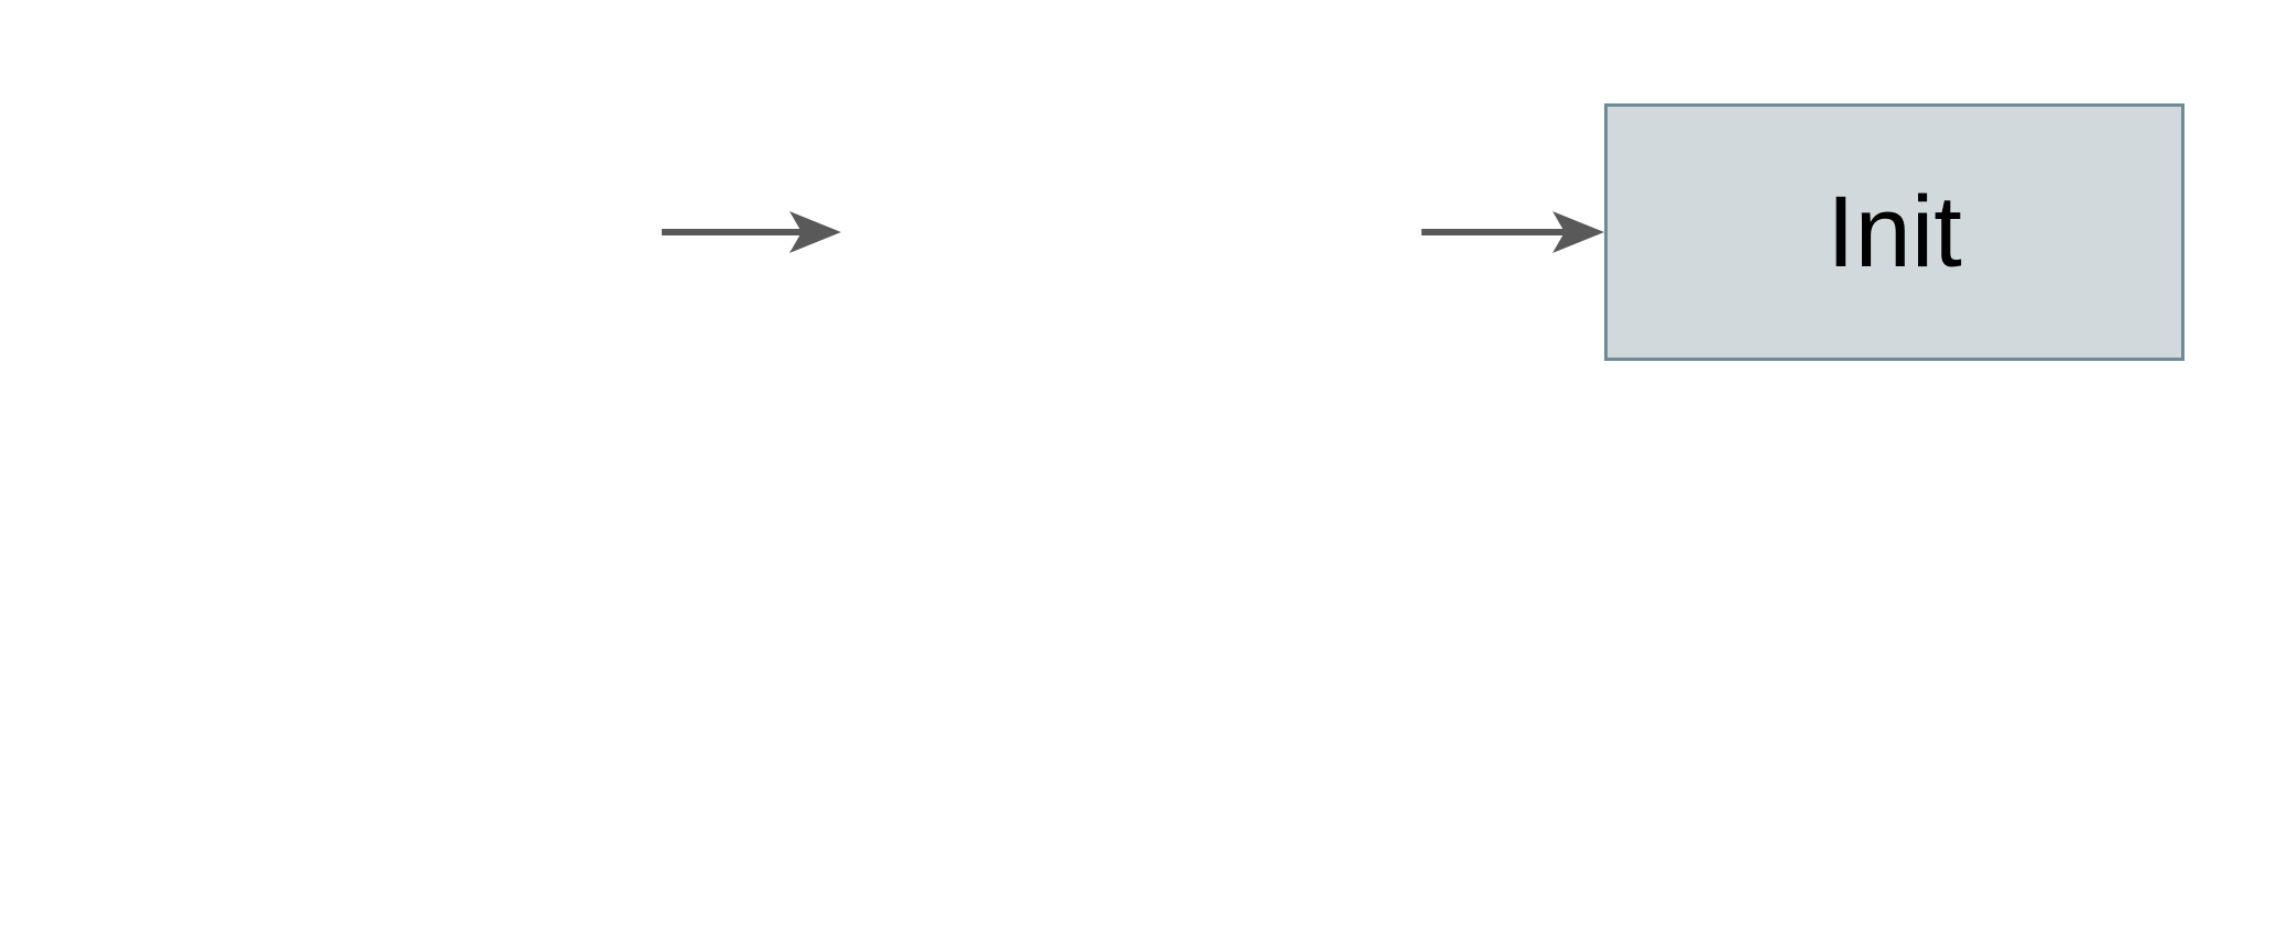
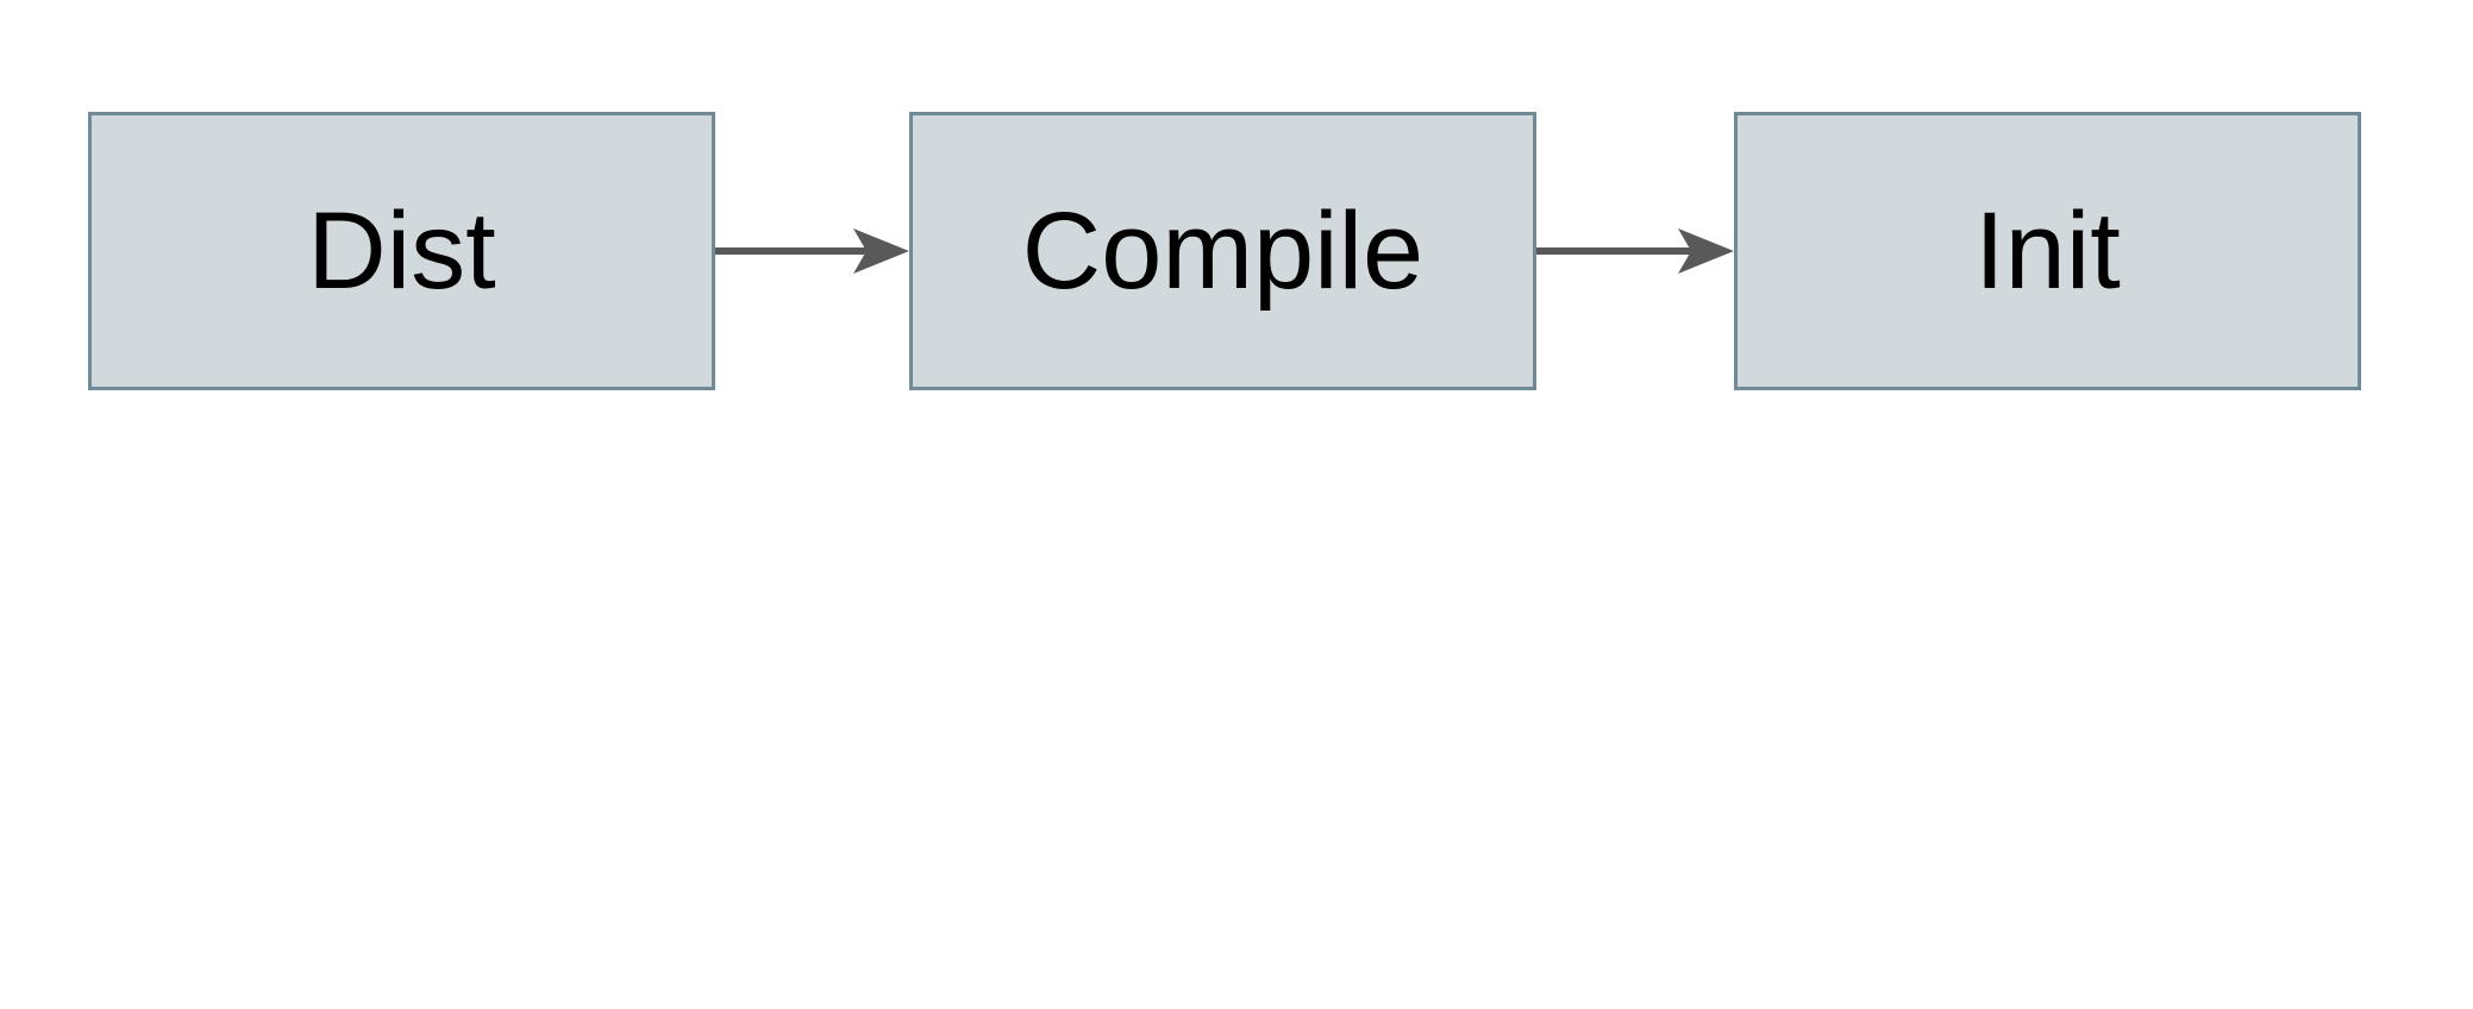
+ Dist
+ Compile
  Init
